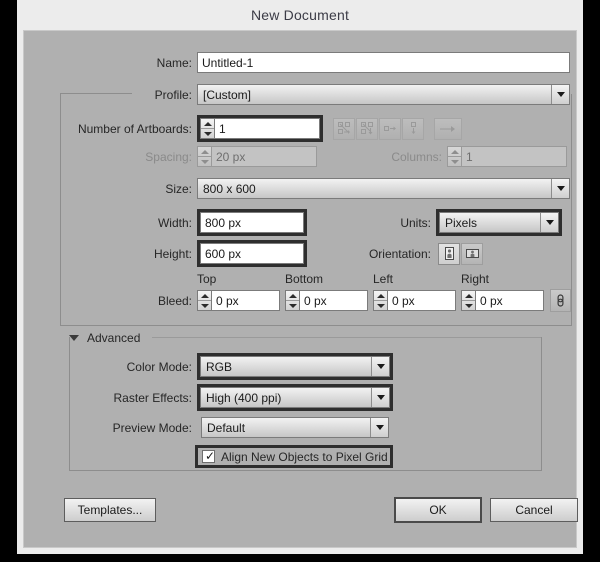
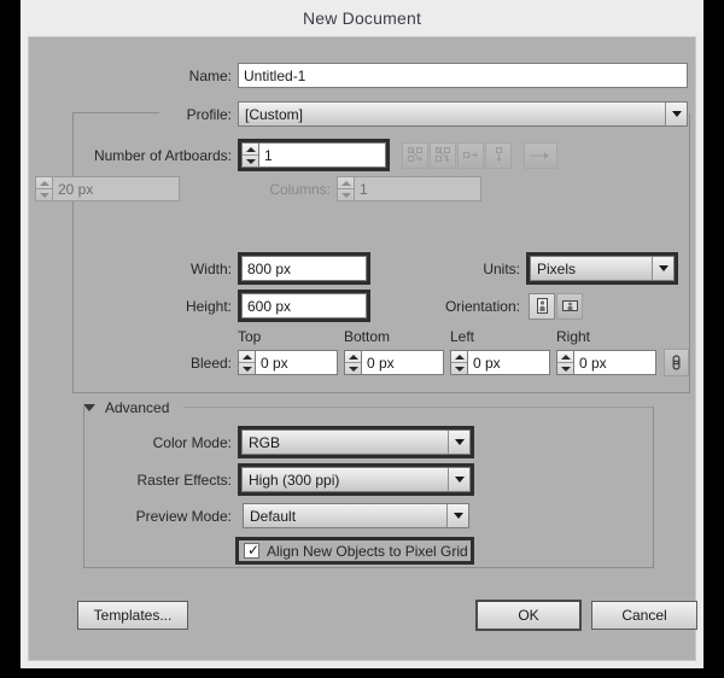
  New Document
  Name:
  Untitled-1
  Profile:
  [Custom]
  Number of Artboards:
  1
- Spacing:
  20 px
  Columns:
  1
- Size:
- 800 x 600
  Width:
  800 px
  Units:
  Pixels
  Height:
  600 px
  Orientation:
  Top
  Bottom
  Left
  Right
  Bleed:
  0 px
  0 px
  0 px
  0 px
  Advanced
  Color Mode:
  RGB
  Raster Effects:
- High (400 ppi)
+ High (300 ppi)
  Preview Mode:
  Default
  ✓
  Align New Objects to Pixel Grid
  Templates...
  OK
  Cancel
